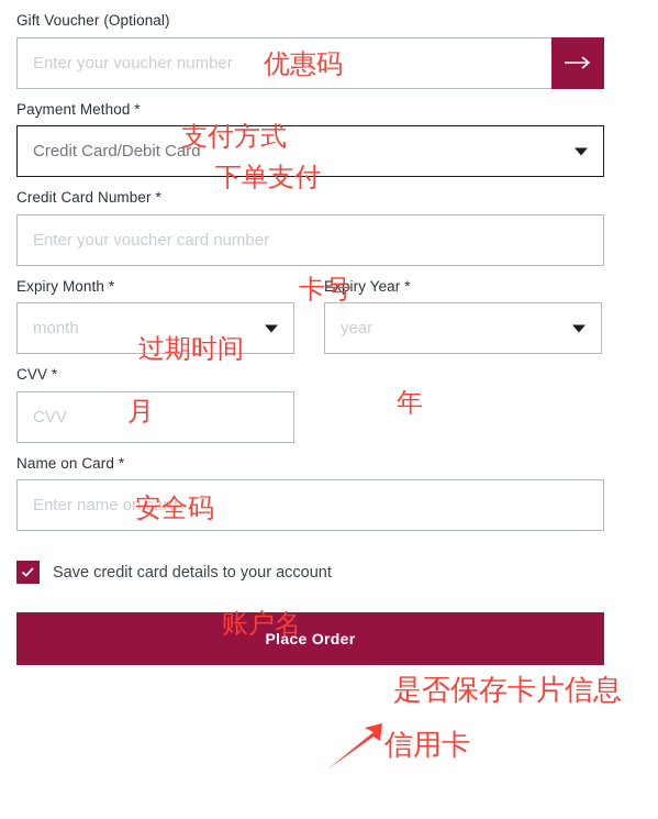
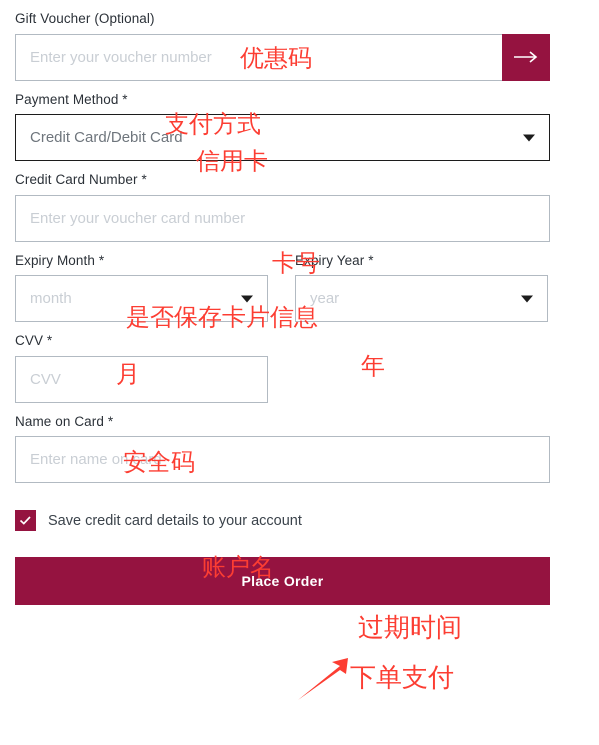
  Gift Voucher (Optional)
  Enter your voucher number
  Payment Method *
  Credit Card/Debit Card
  Credit Card Number *
  Enter your voucher card number
  Expiry Month *
  month
  Expiry Year *
  year
  CVV *
  CVV
  Name on Card *
  Enter name on card
  Save credit card details to your account
  Place Order
  优惠码
  支付方式
- 下单支付
+ 信用卡
  卡号
- 过期时间
+ 是否保存卡片信息
  月
  年
  安全码
  账户名
- 是否保存卡片信息
+ 过期时间
- 信用卡
+ 下单支付
